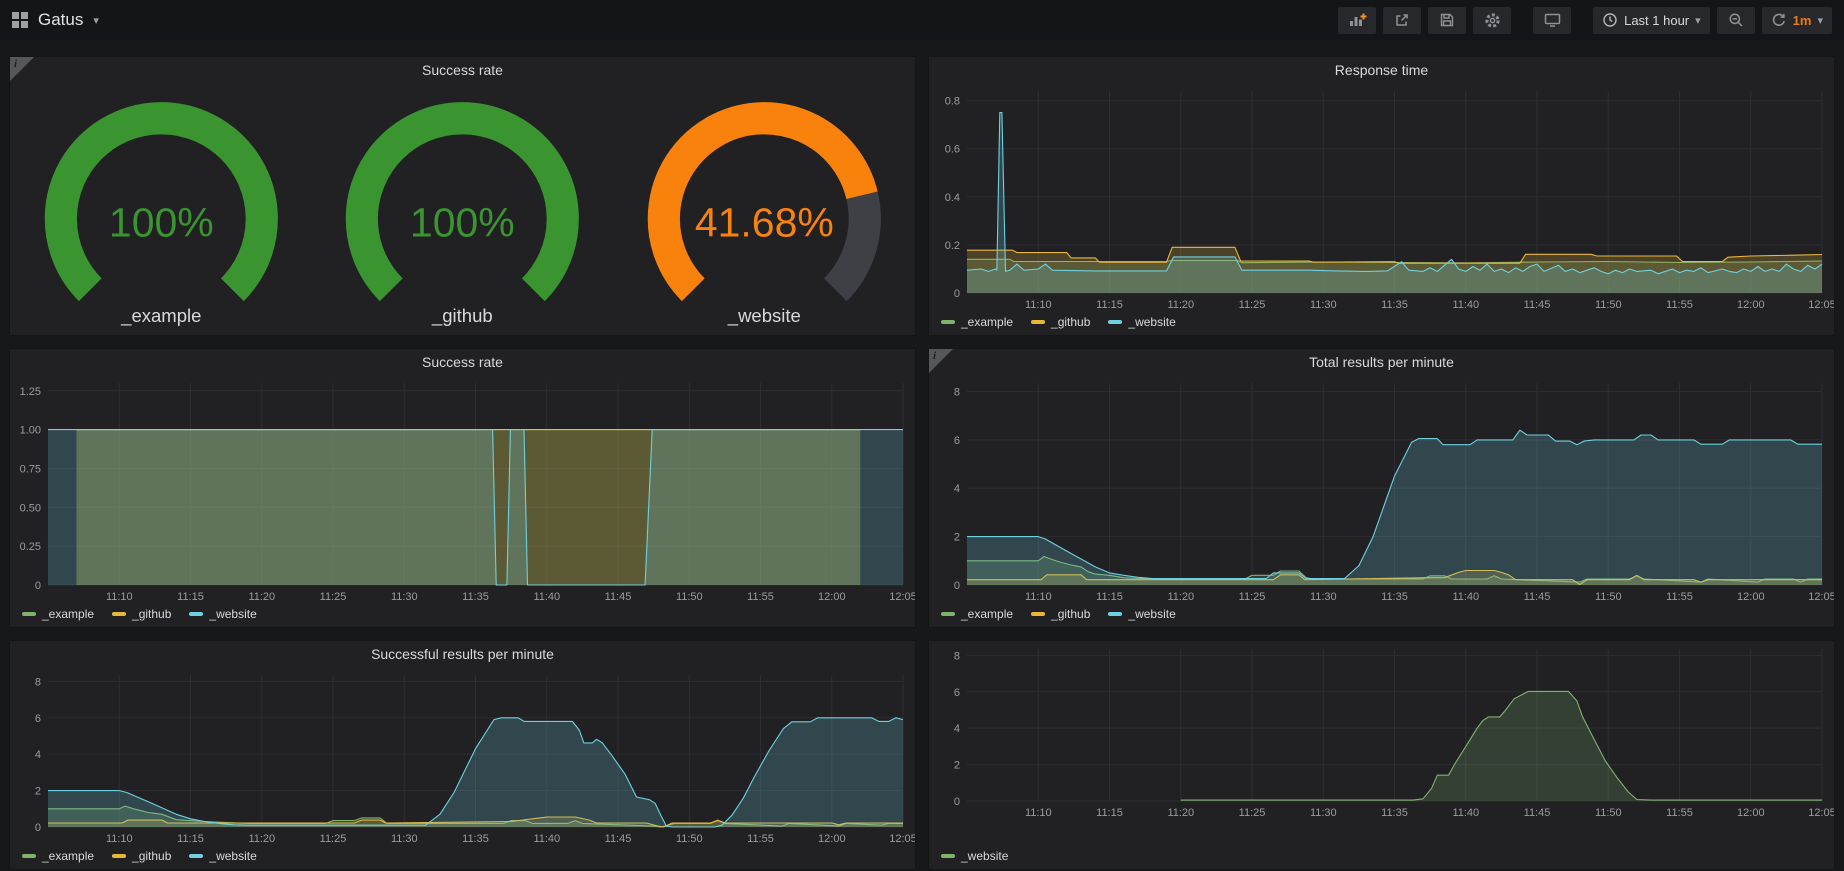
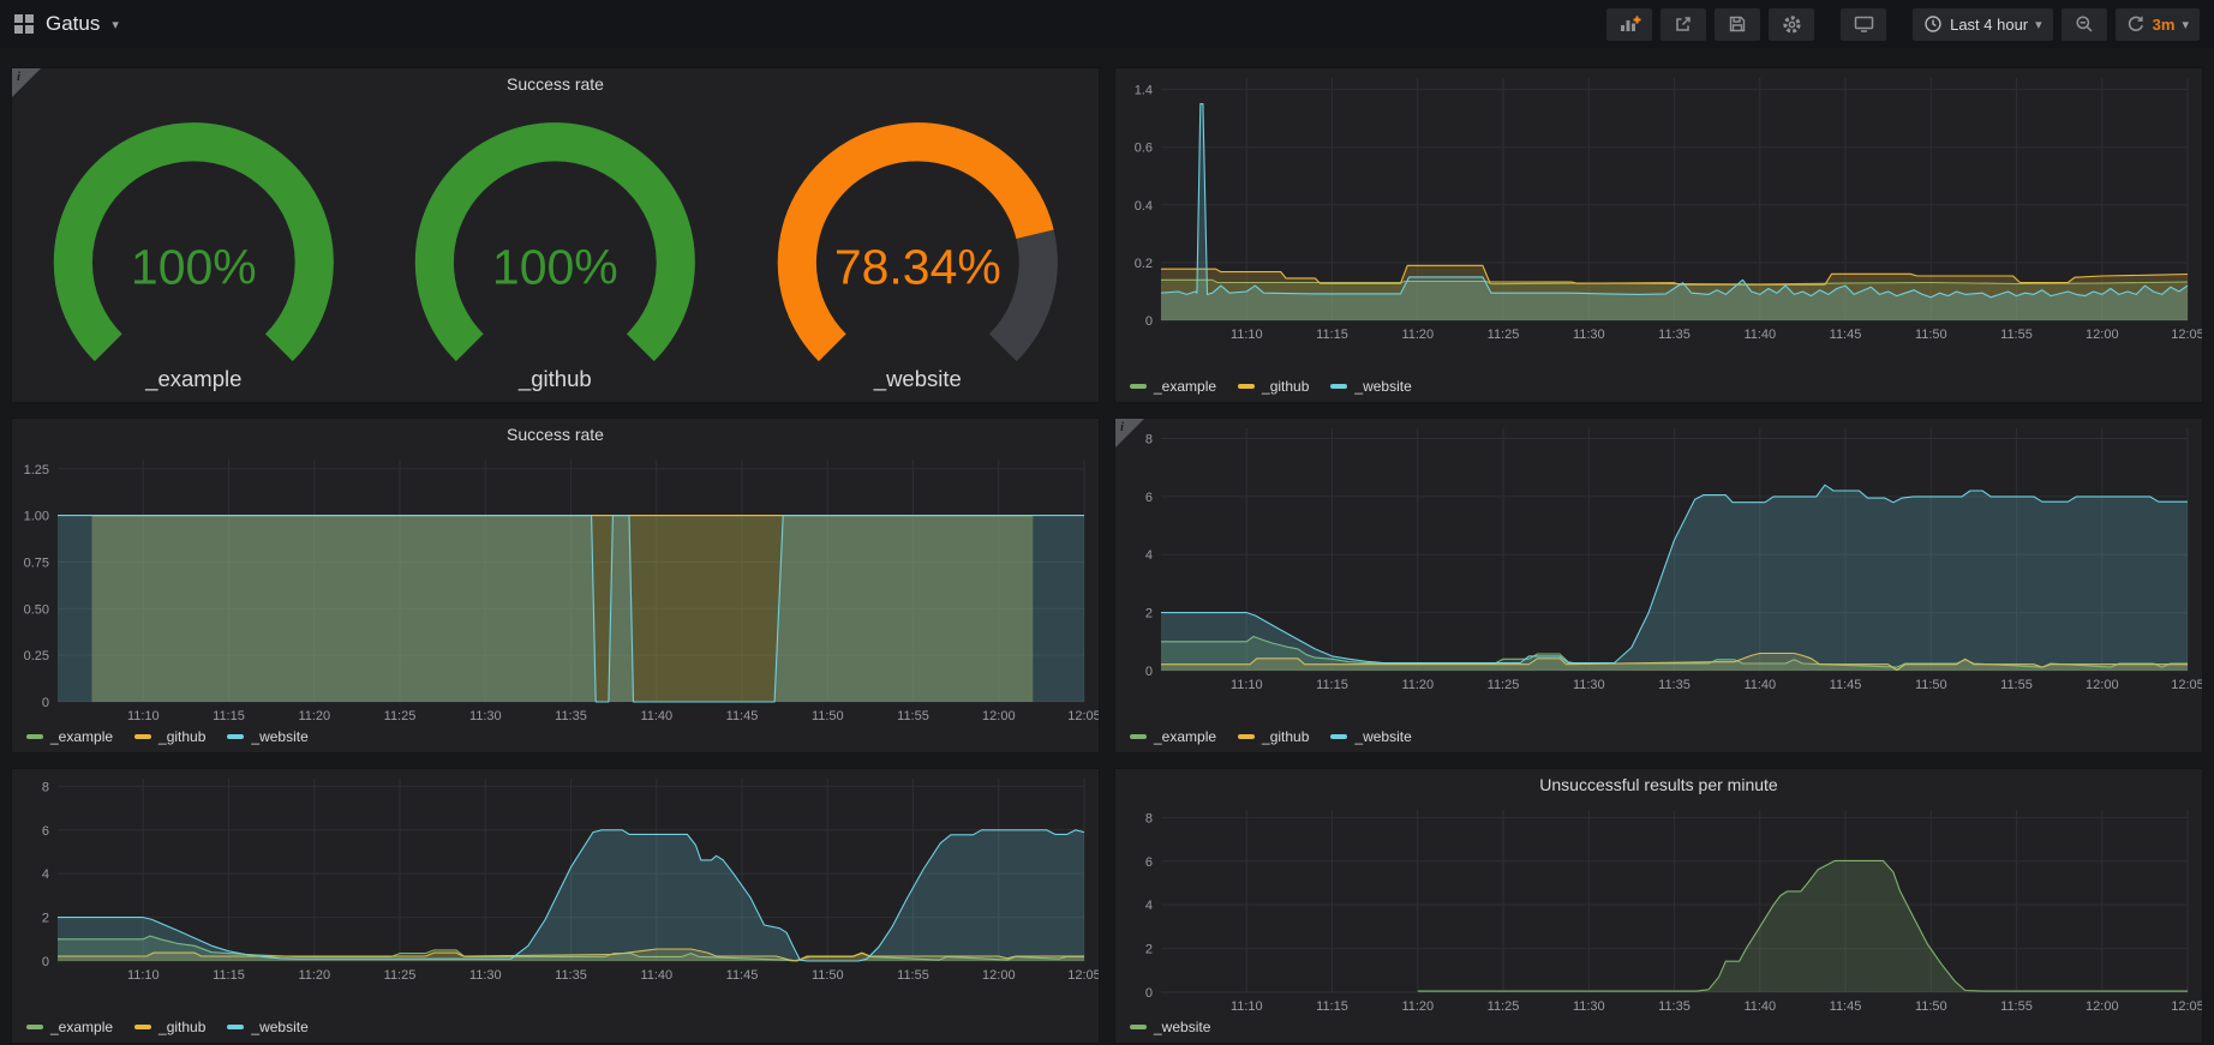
  Gatus
  ▾
- Last 1 hour
+ Last 4 hour
  ▾
- 1m
+ 3m
  ▾
  i
  Success rate
  100%
  _example
  100%
  _github
- 41.68%
+ 78.34%
  _website
- Response time
  0
  0.2
  0.4
  0.6
- 0.8
+ 1.4
  11:10
  11:15
  11:20
  11:25
  11:30
  11:35
  11:40
  11:45
  11:50
  11:55
  12:00
  12:05
  _example
  _github
  _website
  Success rate
  0
  0.25
  0.50
  0.75
  1.00
  1.25
  11:10
  11:15
  11:20
  11:25
  11:30
  11:35
  11:40
  11:45
  11:50
  11:55
  12:00
  12:05
  _example
  _github
  _website
  i
- Total results per minute
  0
  2
  4
  6
  8
  11:10
  11:15
  11:20
  11:25
  11:30
  11:35
  11:40
  11:45
  11:50
  11:55
  12:00
  12:05
  _example
  _github
  _website
- Successful results per minute
  0
  2
  4
  6
  8
  11:10
  11:15
  11:20
  11:25
  11:30
  11:35
  11:40
  11:45
  11:50
  11:55
  12:00
  12:05
  _example
  _github
  _website
+ Unsuccessful results per minute
  0
  2
  4
  6
  8
  11:10
  11:15
  11:20
  11:25
  11:30
  11:35
  11:40
  11:45
  11:50
  11:55
  12:00
  12:05
  _website
